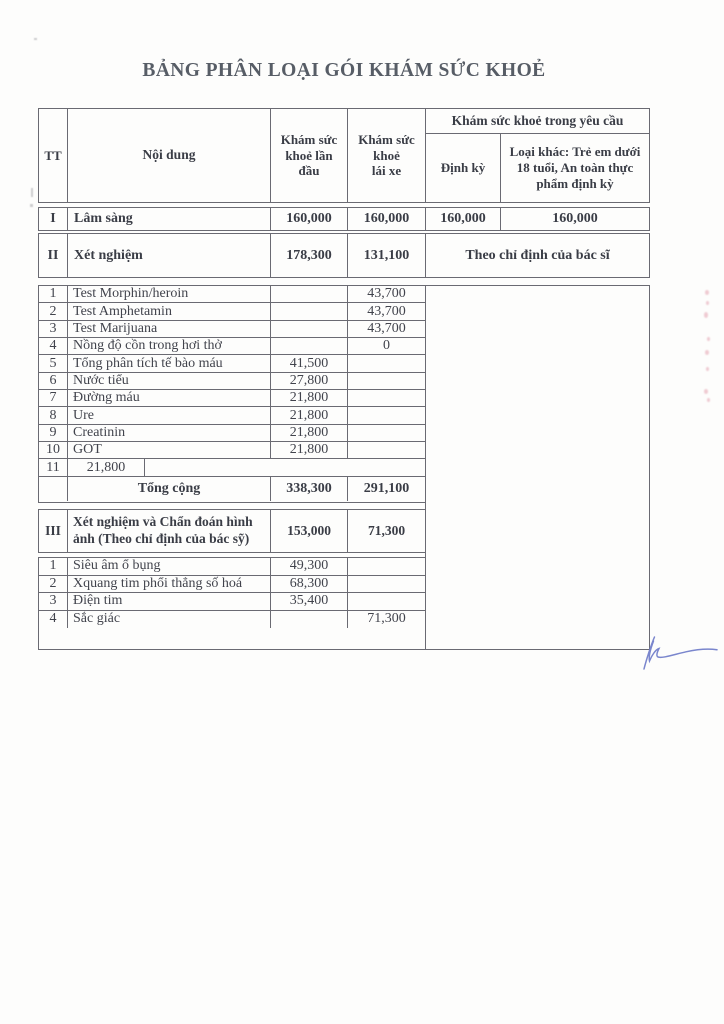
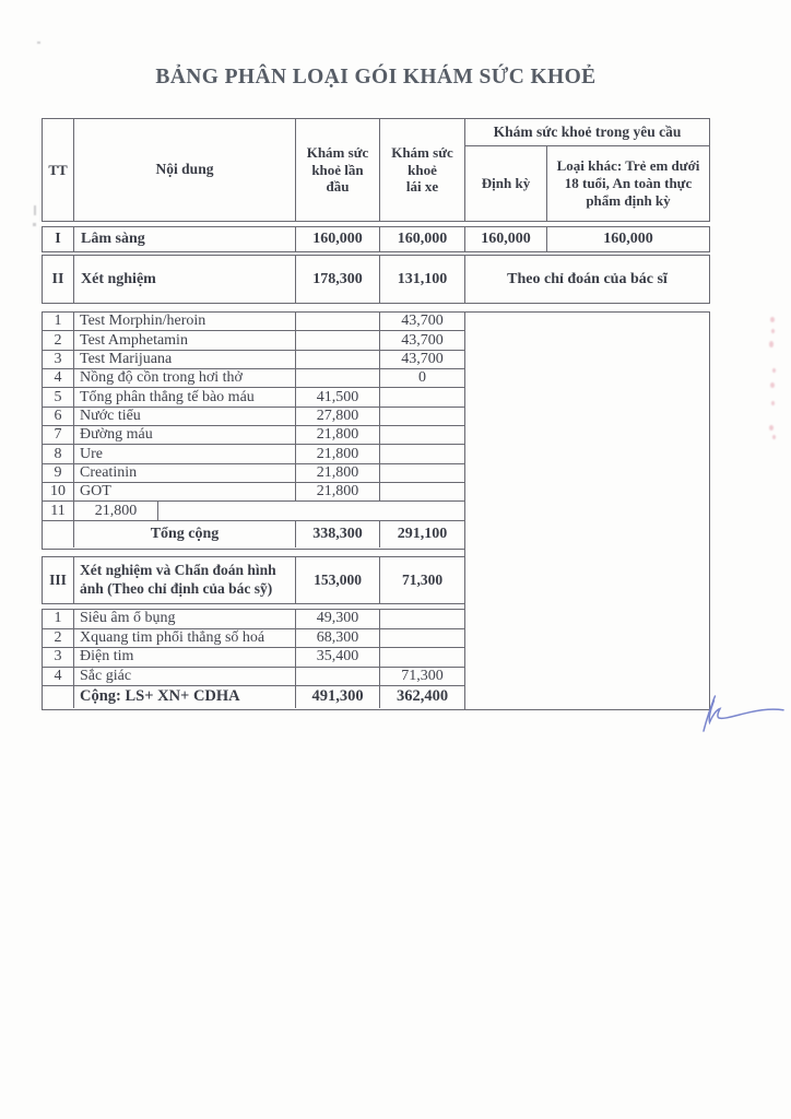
  BẢNG PHÂN LOẠI GÓI KHÁM SỨC KHOẺ
  TT
  Nội dung
  Khám sức
  khoẻ lần
  đầu
  Khám sức
  khoẻ
  lái xe
  Khám sức khoẻ trong yêu cầu
  Định kỳ
  Loại khác: Trẻ em dưới
  18 tuổi, An toàn thực
  phẩm định kỳ
  I
  Lâm sàng
  160,000
  160,000
  160,000
  160,000
  II
  Xét nghiệm
  178,300
  131,100
- Theo chỉ định của bác sĩ
+ Theo chỉ đoán của bác sĩ
  1
  Test Morphin/heroin
  43,700
  2
  Test Amphetamin
  43,700
  3
  Test Marijuana
  43,700
  4
  Nồng độ cồn trong hơi thở
  0
  5
- Tổng phân tích tế bào máu
+ Tổng phân thẳng tế bào máu
  41,500
  6
  Nước tiểu
  27,800
  7
  Đường máu
  21,800
  8
  Ure
  21,800
  9
  Creatinin
  21,800
  10
  GOT
  21,800
  11
  21,800
  Tổng cộng
  338,300
  291,100
  III
  Xét nghiệm và Chẩn đoán hình ảnh (Theo chỉ định của bác sỹ)
  153,000
  71,300
  1
  Siêu âm ổ bụng
  49,300
  2
  Xquang tim phổi thẳng số hoá
  68,300
  3
  Điện tim
  35,400
  4
  Sắc giác
  71,300
+ Cộng: LS+ XN+ CDHA
+ 491,300
+ 362,400
